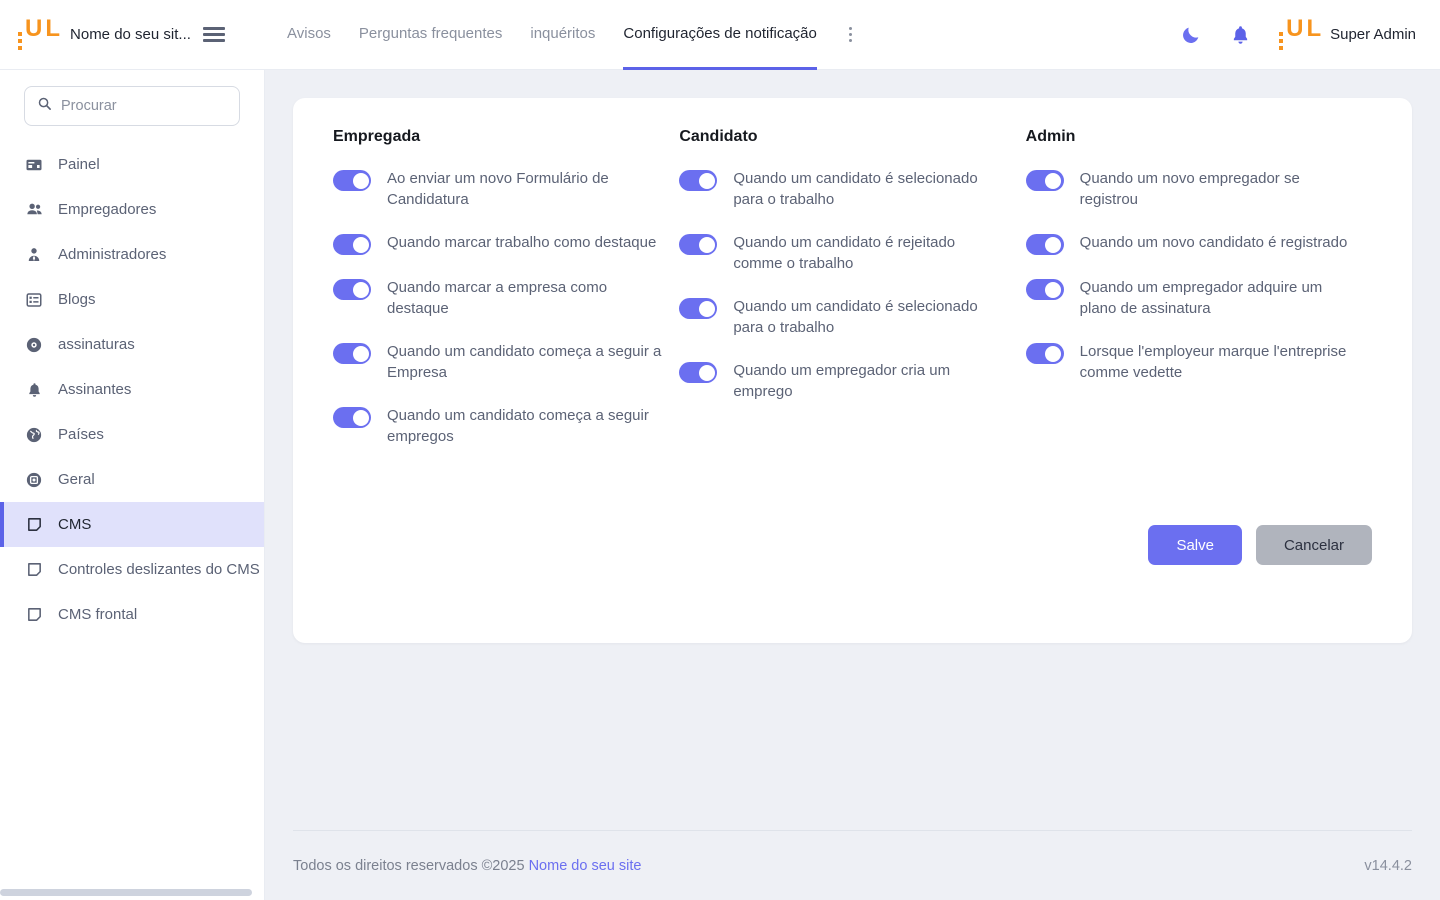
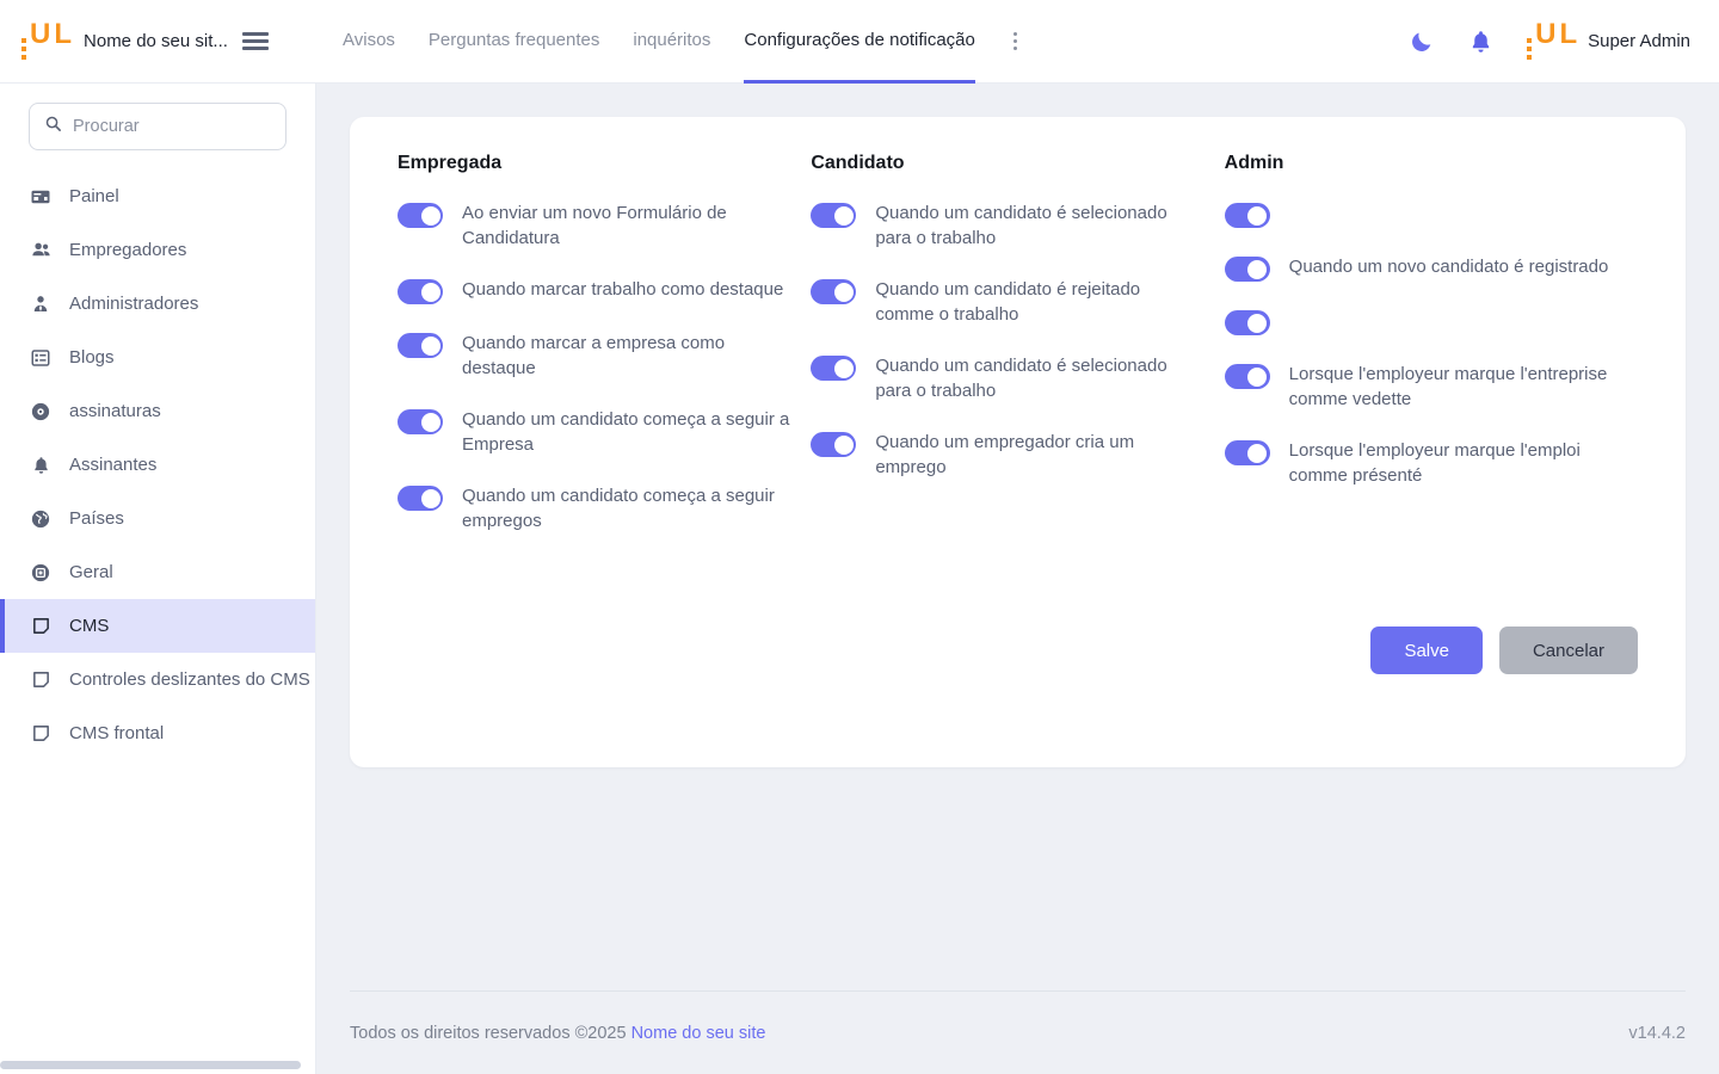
  U
  L
  Nome do seu sit...
  Avisos
  Perguntas frequentes
  inquéritos
  Configurações de notificação
  U
  L
  Super Admin
  Procurar
  Painel
  Empregadores
  Administradores
  Blogs
  assinaturas
  Assinantes
  Países
  Geral
  CMS
  Controles deslizantes do CMS
  CMS frontal
  Empregada
  Ao enviar um novo Formulário de Candidatura
  Quando marcar trabalho como destaque
  Quando marcar a empresa como destaque
  Quando um candidato começa a seguir a Empresa
  Quando um candidato começa a seguir empregos
  Candidato
  Quando um candidato é selecionado para o trabalho
  Quando um candidato é rejeitado comme o trabalho
  Quando um candidato é selecionado para o trabalho
  Quando um empregador cria um emprego
  Admin
- Quando um novo empregador se registrou
  Quando um novo candidato é registrado
- Quando um empregador adquire um plano de assinatura
  Lorsque l'employeur marque l'entreprise comme vedette
+ Lorsque l'employeur marque l'emploi comme présenté
  Salve
  Cancelar
  Todos os direitos reservados ©2025 Nome do seu site
  v14.4.2
